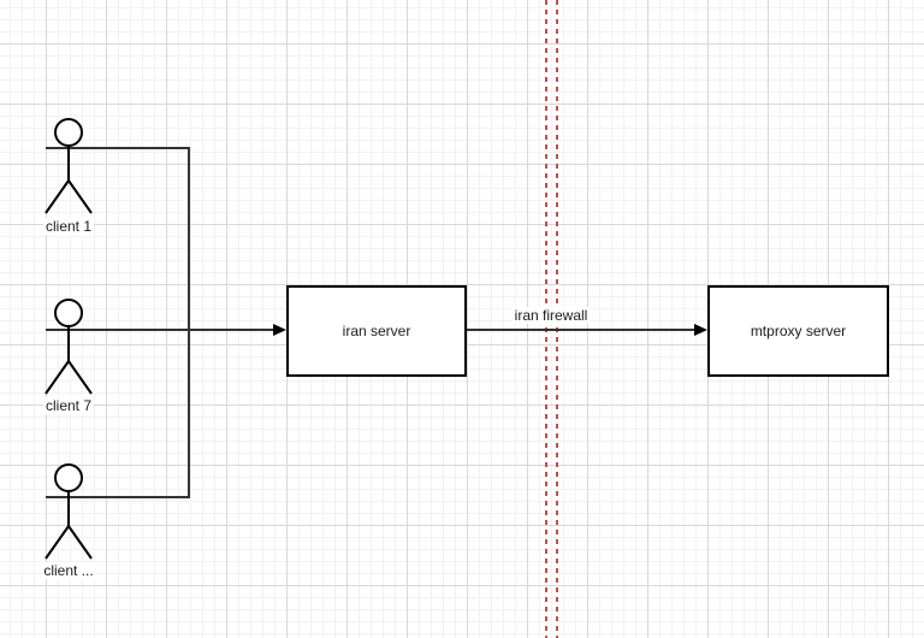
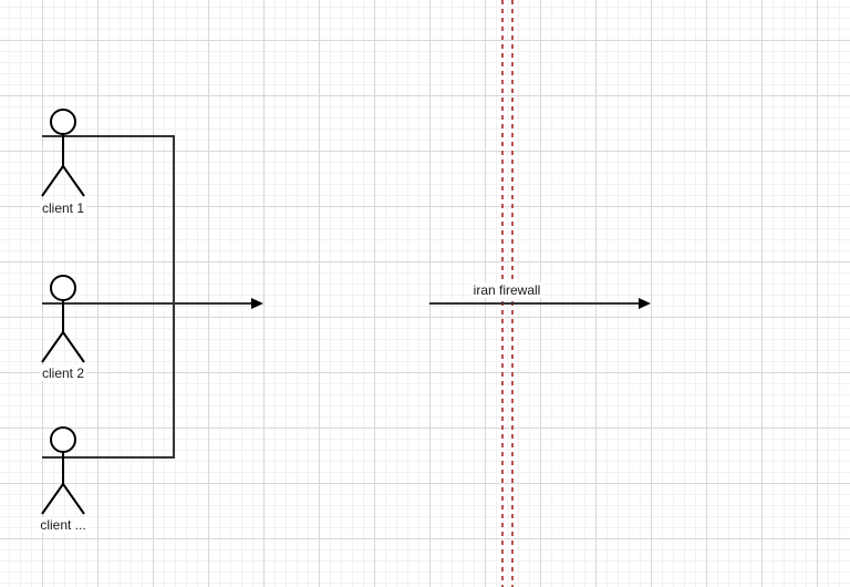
  client 1
- client 7
+ client 2
  client ...
- iran server
- mtproxy server
  iran firewall
